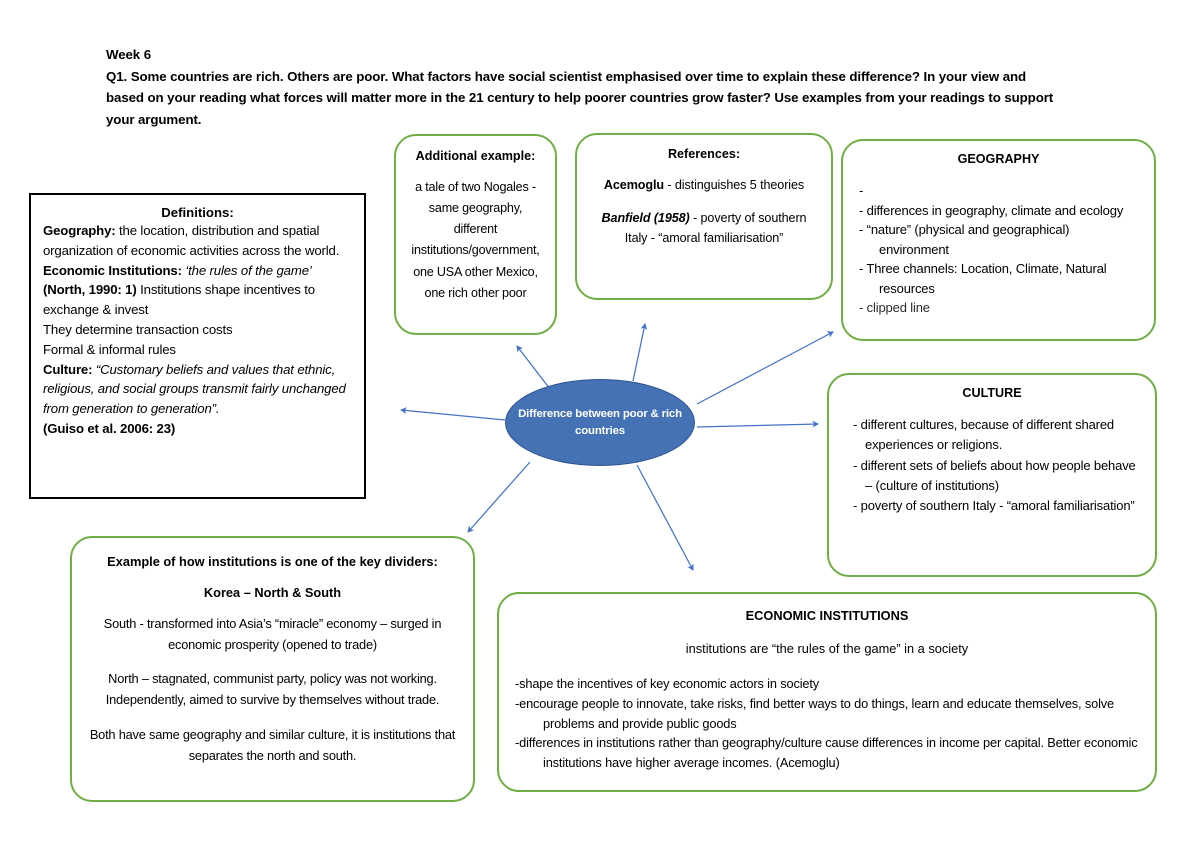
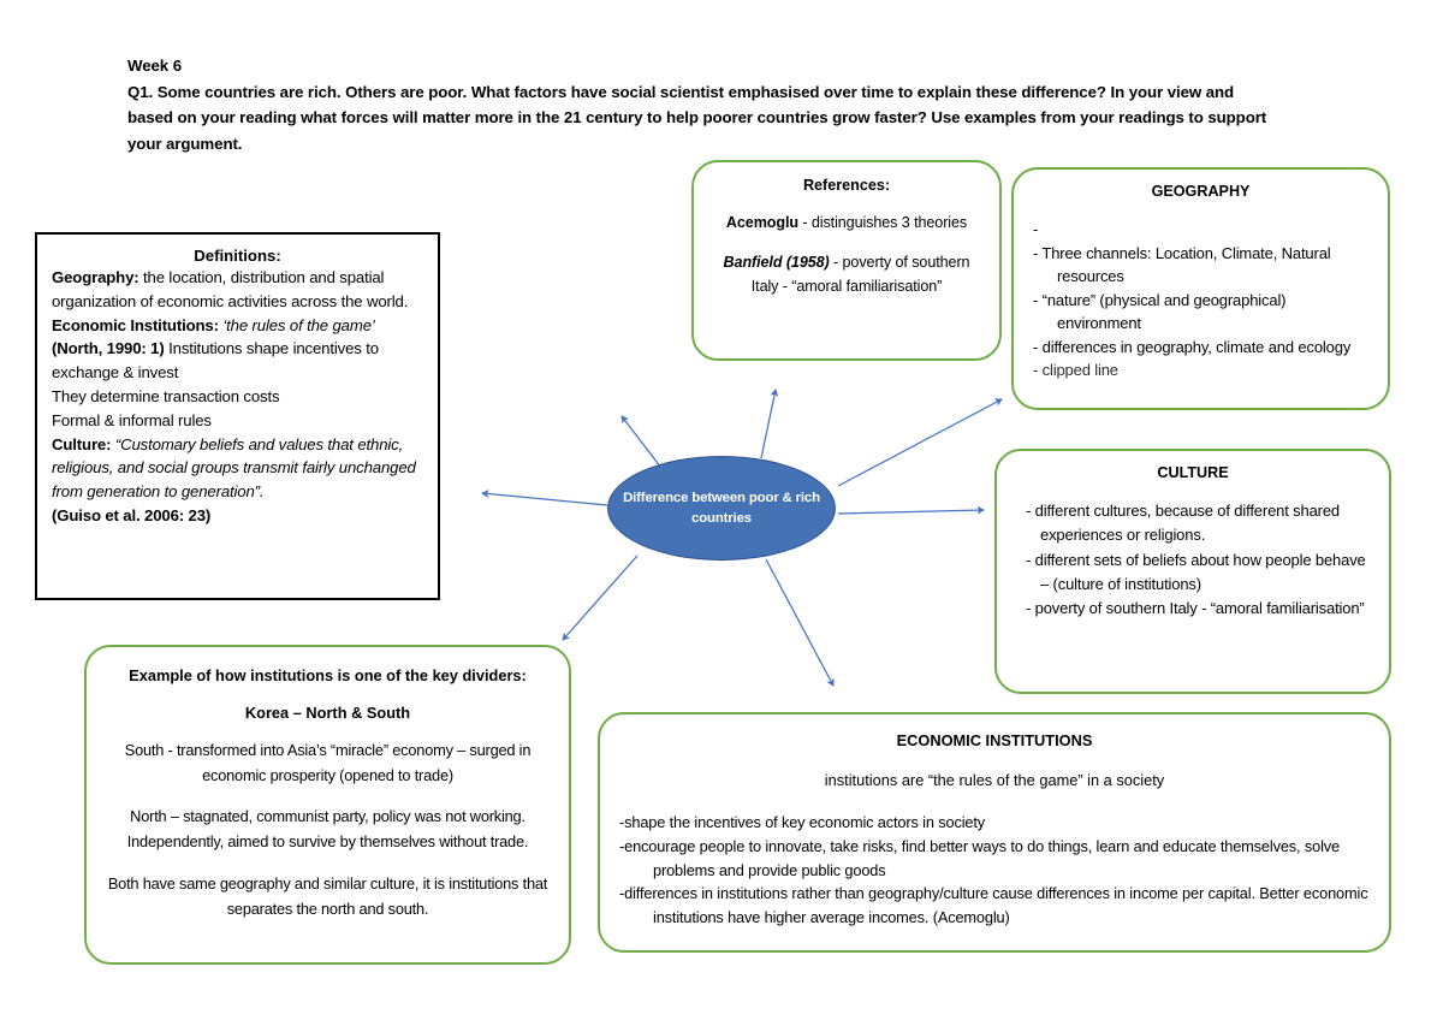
  Week 6
  Q1. Some countries are rich. Others are poor. What factors have social scientist emphasised over time to explain these difference? In your view and
  based on your reading what forces will matter more in the 21 century to help poorer countries grow faster? Use examples from your readings to support
  your argument.
  Difference between poor & rich countries
  Definitions:
  Geography: the location, distribution and spatial organization of economic activities across the world.
  Economic Institutions: ‘the rules of the game’
  (North, 1990: 1) Institutions shape incentives to exchange & invest
  They determine transaction costs
  Formal & informal rules
  Culture: “Customary beliefs and values that ethnic, religious, and social groups transmit fairly unchanged from generation to generation”.
  (Guiso et al. 2006: 23)
- Additional example:
- a tale of two Nogales - same geography, different institutions/government, one USA other Mexico, one rich other poor
  References:
- Acemoglu - distinguishes 5 theories
+ Acemoglu - distinguishes 3 theories
  Banfield (1958) - poverty of southern Italy - “amoral familiarisation”
  GEOGRAPHY
  -
- - differences in geography, climate and ecology
+ - Three channels: Location, Climate, Natural resources
  - “nature” (physical and geographical) environment
- - Three channels: Location, Climate, Natural resources
+ - differences in geography, climate and ecology
  - clipped line
  CULTURE
  - different cultures, because of different shared experiences or religions.
  - different sets of beliefs about how people behave – (culture of institutions)
  - poverty of southern Italy - “amoral familiarisation”
  Example of how institutions is one of the key dividers:
  Korea – North & South
  South - transformed into Asia’s “miracle” economy – surged in economic prosperity (opened to trade)
  North – stagnated, communist party, policy was not working. Independently, aimed to survive by themselves without trade.
  Both have same geography and similar culture, it is institutions that separates the north and south.
  ECONOMIC INSTITUTIONS
  institutions are “the rules of the game” in a society
  -shape the incentives of key economic actors in society
  -encourage people to innovate, take risks, find better ways to do things, learn and educate themselves, solve problems and provide public goods
  -differences in institutions rather than geography/culture cause differences in income per capital. Better economic institutions have higher average incomes. (Acemoglu)
